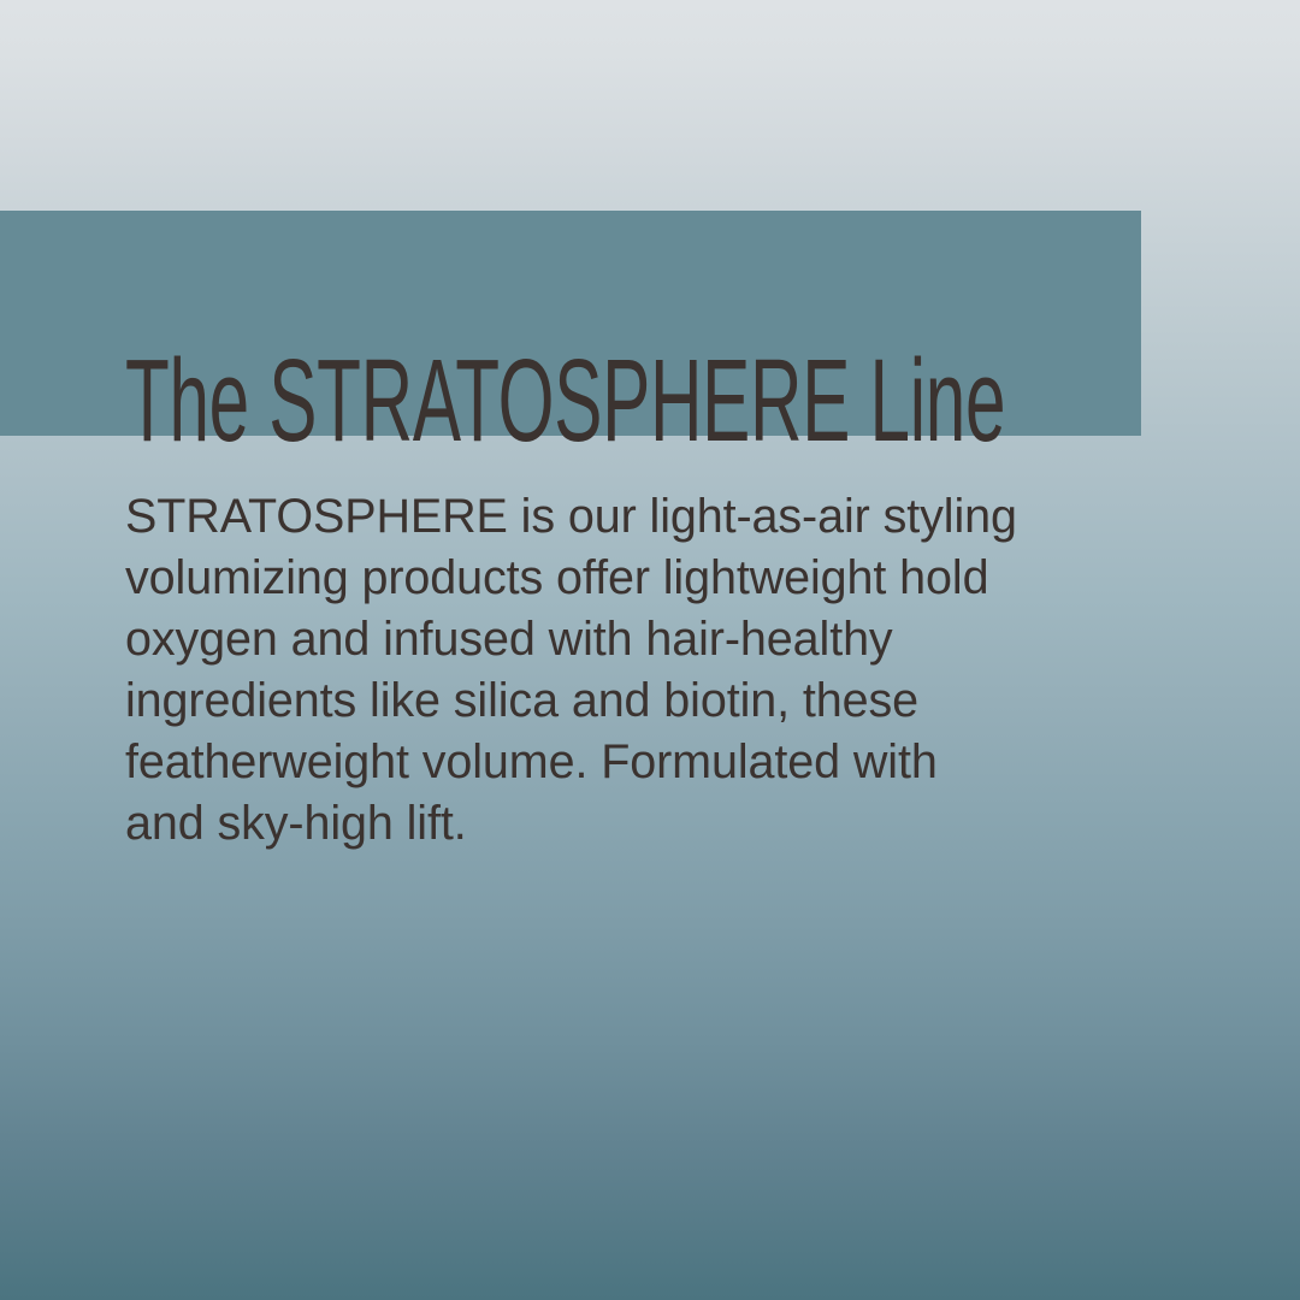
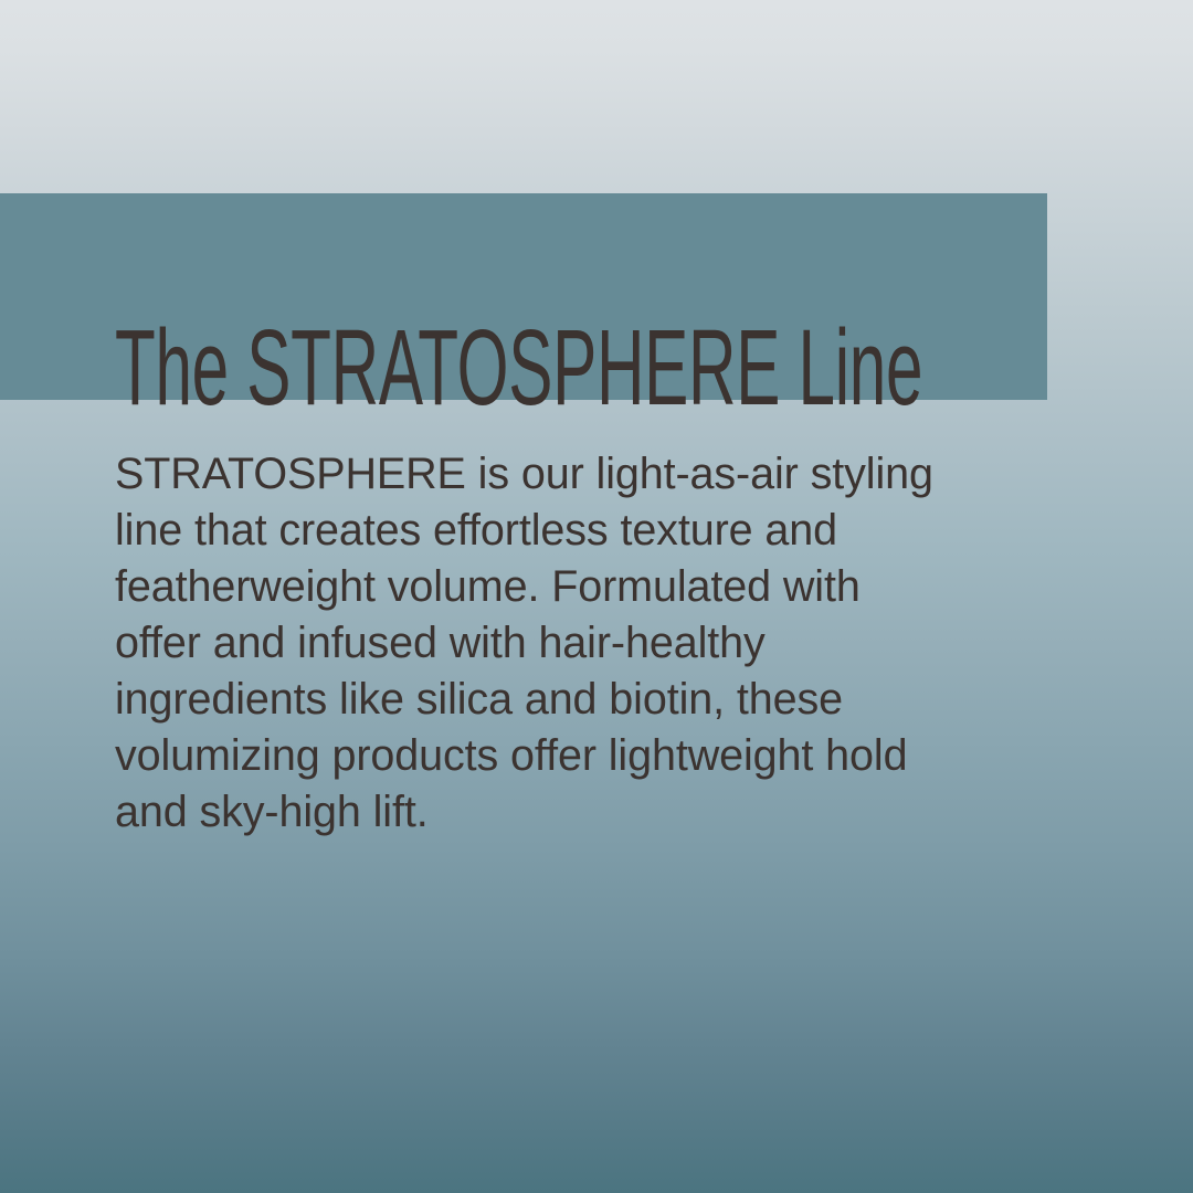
  The STRATOSPHERE Line
  STRATOSPHERE is our light-as-air styling
+ line that creates effortless texture and
- volumizing products offer lightweight hold
+ featherweight volume. Formulated with
- oxygen and infused with hair-healthy
+ offer and infused with hair-healthy
  ingredients like silica and biotin, these
- featherweight volume. Formulated with
+ volumizing products offer lightweight hold
  and sky-high lift.
